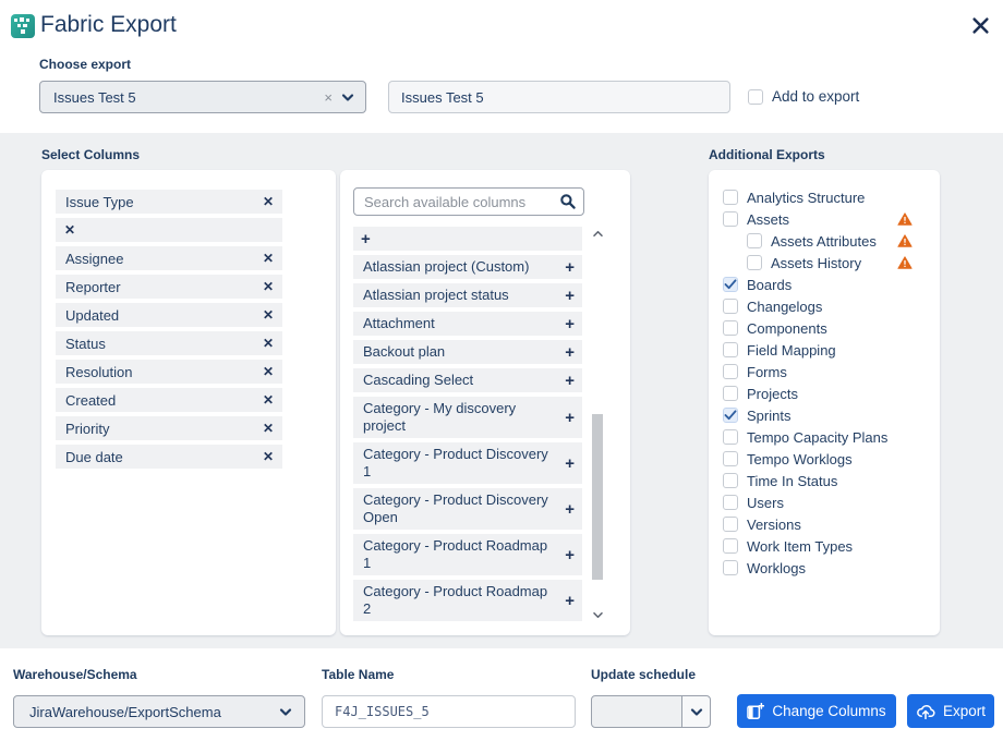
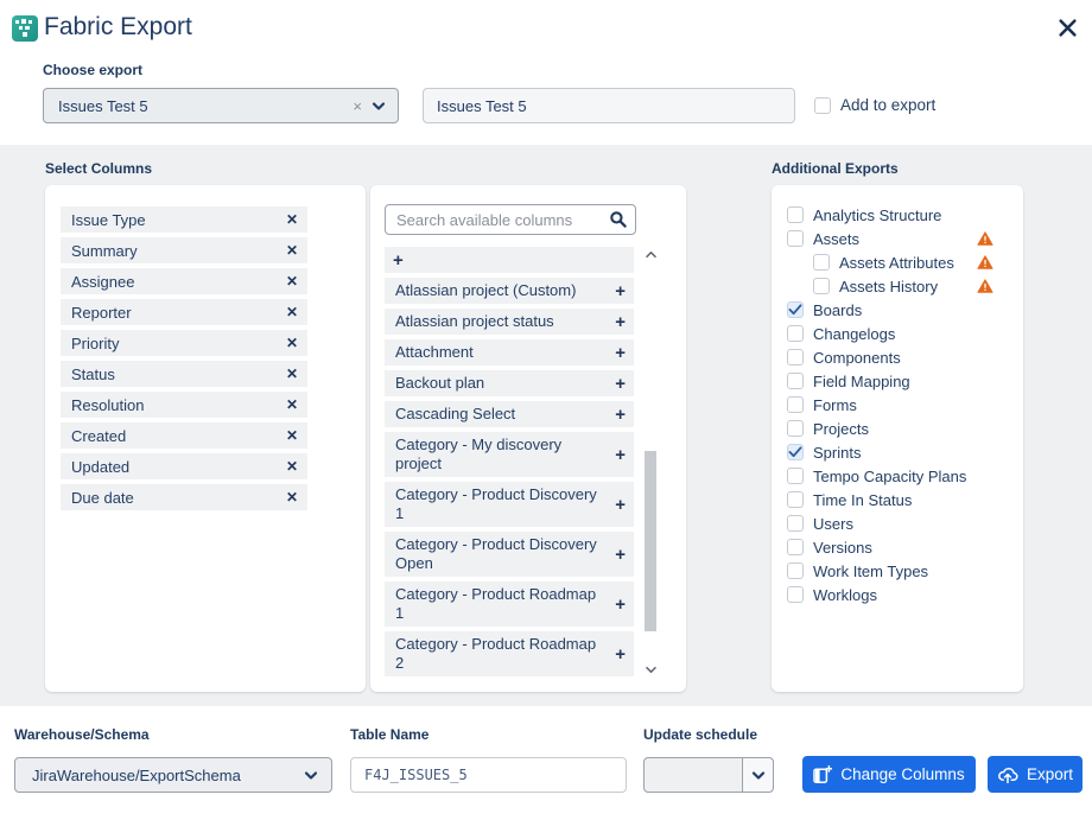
  Fabric Export
  Choose export
  Issues Test 5
  ×
  Issues Test 5
  Add to export
  Select Columns
  Issue Type
  ✕
+ Summary
  ✕
  Assignee
  ✕
  Reporter
  ✕
- Updated
+ Priority
  ✕
  Status
  ✕
  Resolution
  ✕
  Created
  ✕
- Priority
+ Updated
  ✕
  Due date
  ✕
  Search available columns
  +
  Atlassian project (Custom)
  +
  Atlassian project status
  +
  Attachment
  +
  Backout plan
  +
  Cascading Select
  +
  Category - My discovery project
  +
  Category - Product Discovery 1
  +
  Category - Product Discovery Open
  +
  Category - Product Roadmap 1
  +
  Category - Product Roadmap 2
  +
  Additional Exports
  Analytics Structure
  Assets
  Assets Attributes
  Assets History
  Boards
  Changelogs
  Components
  Field Mapping
  Forms
  Projects
  Sprints
  Tempo Capacity Plans
- Tempo Worklogs
  Time In Status
  Users
  Versions
  Work Item Types
  Worklogs
  Warehouse/Schema
  JiraWarehouse/ExportSchema
  Table Name
  F4J_ISSUES_5
  Update schedule
  Change Columns
  Export
